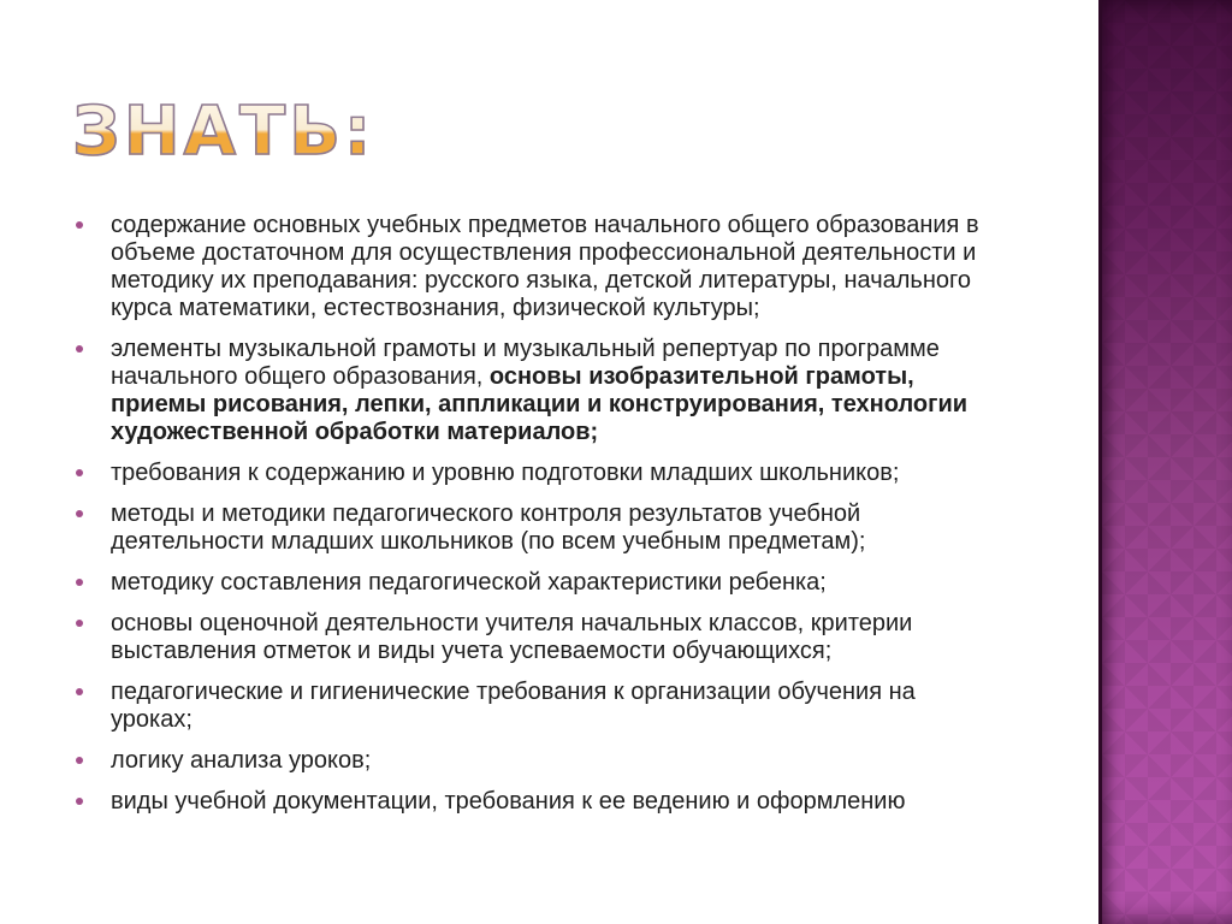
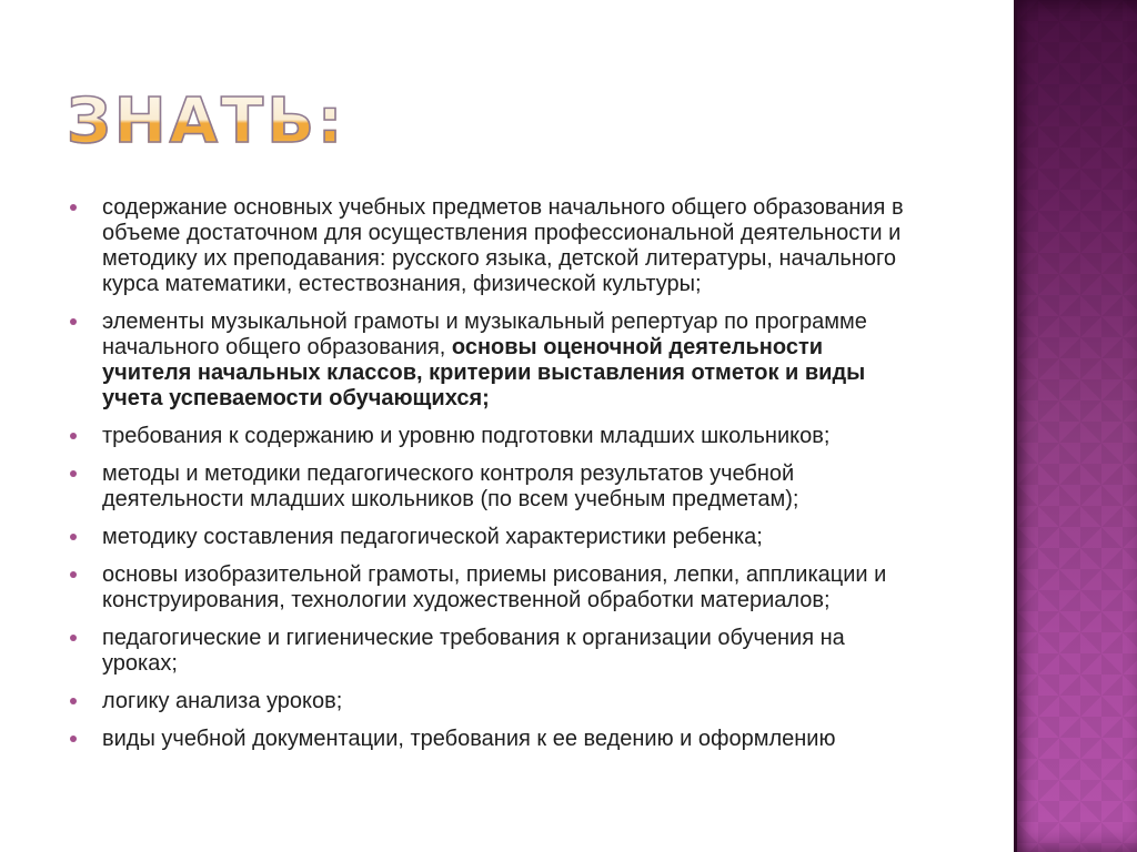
  ЗНАТЬ:
  содержание основных учебных предметов начального общего образования в объеме достаточном для осуществления профессиональной деятельности и методику их преподавания: русского языка, детской литературы, начального курса математики, естествознания, физической культуры;
- элементы музыкальной грамоты и музыкальный репертуар по программе начального общего образования, основы изобразительной грамоты, приемы рисования, лепки, аппликации и конструирования, технологии художественной обработки материалов;
+ элементы музыкальной грамоты и музыкальный репертуар по программе начального общего образования, основы оценочной деятельности учителя начальных классов, критерии выставления отметок и виды учета успеваемости обучающихся;
  требования к содержанию и уровню подготовки младших школьников;
  методы и методики педагогического контроля результатов учебной деятельности младших школьников (по всем учебным предметам);
  методику составления педагогической характеристики ребенка;
- основы оценочной деятельности учителя начальных классов, критерии выставления отметок и виды учета успеваемости обучающихся;
+ основы изобразительной грамоты, приемы рисования, лепки, аппликации и конструирования, технологии художественной обработки материалов;
  педагогические и гигиенические требования к организации обучения на уроках;
  логику анализа уроков;
  виды учебной документации, требования к ее ведению и оформлению
